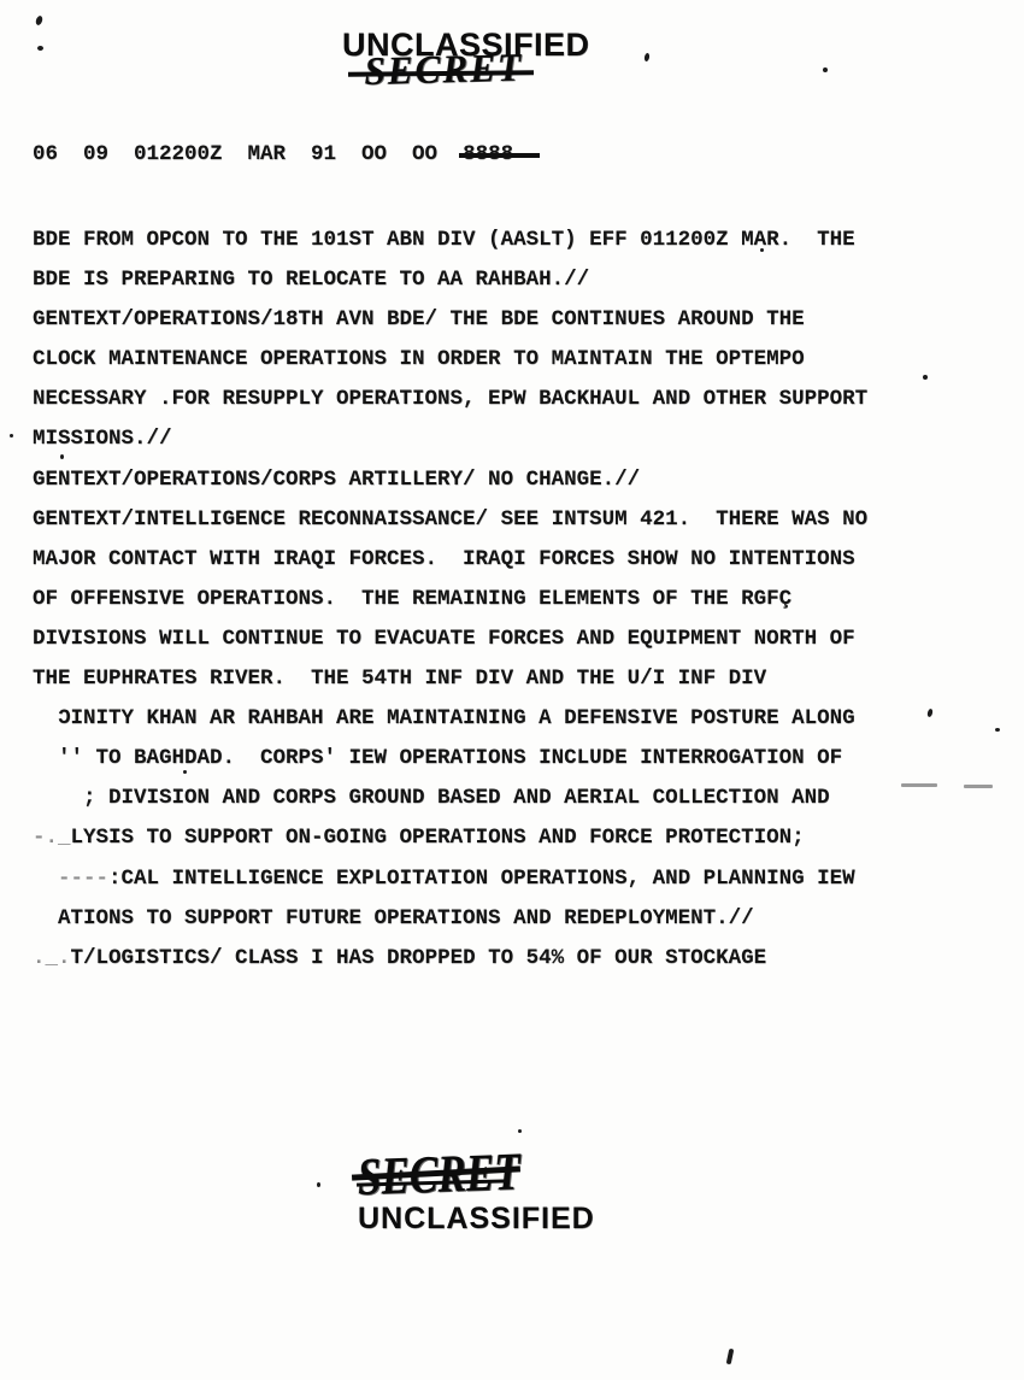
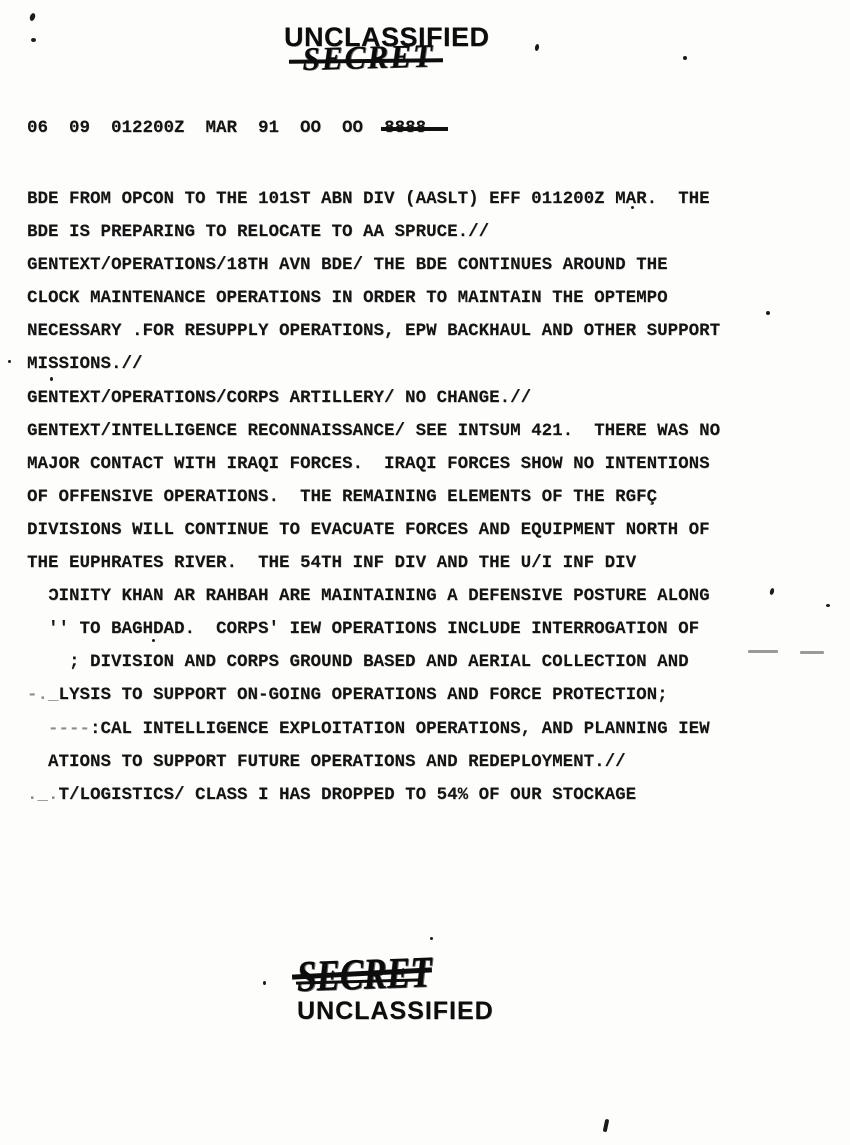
  UNCLASSIFIED
  06 09 012200Z MAR 91 OO OO 8888
  BDE FROM OPCON TO THE 101ST ABN DIV (AASLT) EFF 011200Z MAR. THE
- BDE IS PREPARING TO RELOCATE TO AA RAHBAH.//
+ BDE IS PREPARING TO RELOCATE TO AA SPRUCE.//
  GENTEXT/OPERATIONS/18TH AVN BDE/ THE BDE CONTINUES AROUND THE
  CLOCK MAINTENANCE OPERATIONS IN ORDER TO MAINTAIN THE OPTEMPO
  NECESSARY .FOR RESUPPLY OPERATIONS, EPW BACKHAUL AND OTHER SUPPORT
  MISSIONS.//
  GENTEXT/OPERATIONS/CORPS ARTILLERY/ NO CHANGE.//
  GENTEXT/INTELLIGENCE RECONNAISSANCE/ SEE INTSUM 421. THERE WAS NO
  MAJOR CONTACT WITH IRAQI FORCES. IRAQI FORCES SHOW NO INTENTIONS
  OF OFFENSIVE OPERATIONS. THE REMAINING ELEMENTS OF THE RGFÇ
  DIVISIONS WILL CONTINUE TO EVACUATE FORCES AND EQUIPMENT NORTH OF
  THE EUPHRATES RIVER. THE 54TH INF DIV AND THE U/I INF DIV
  ƆINITY KHAN AR RAHBAH ARE MAINTAINING A DEFENSIVE POSTURE ALONG
  '' TO BAGHDAD. CORPS' IEW OPERATIONS INCLUDE INTERROGATION OF
  ; DIVISION AND CORPS GROUND BASED AND AERIAL COLLECTION AND
  -._LYSIS TO SUPPORT ON-GOING OPERATIONS AND FORCE PROTECTION;
  ----:CAL INTELLIGENCE EXPLOITATION OPERATIONS, AND PLANNING IEW
  ATIONS TO SUPPORT FUTURE OPERATIONS AND REDEPLOYMENT.//
  ._.T/LOGISTICS/ CLASS I HAS DROPPED TO 54% OF OUR STOCKAGE
  UNCLASSIFIED
